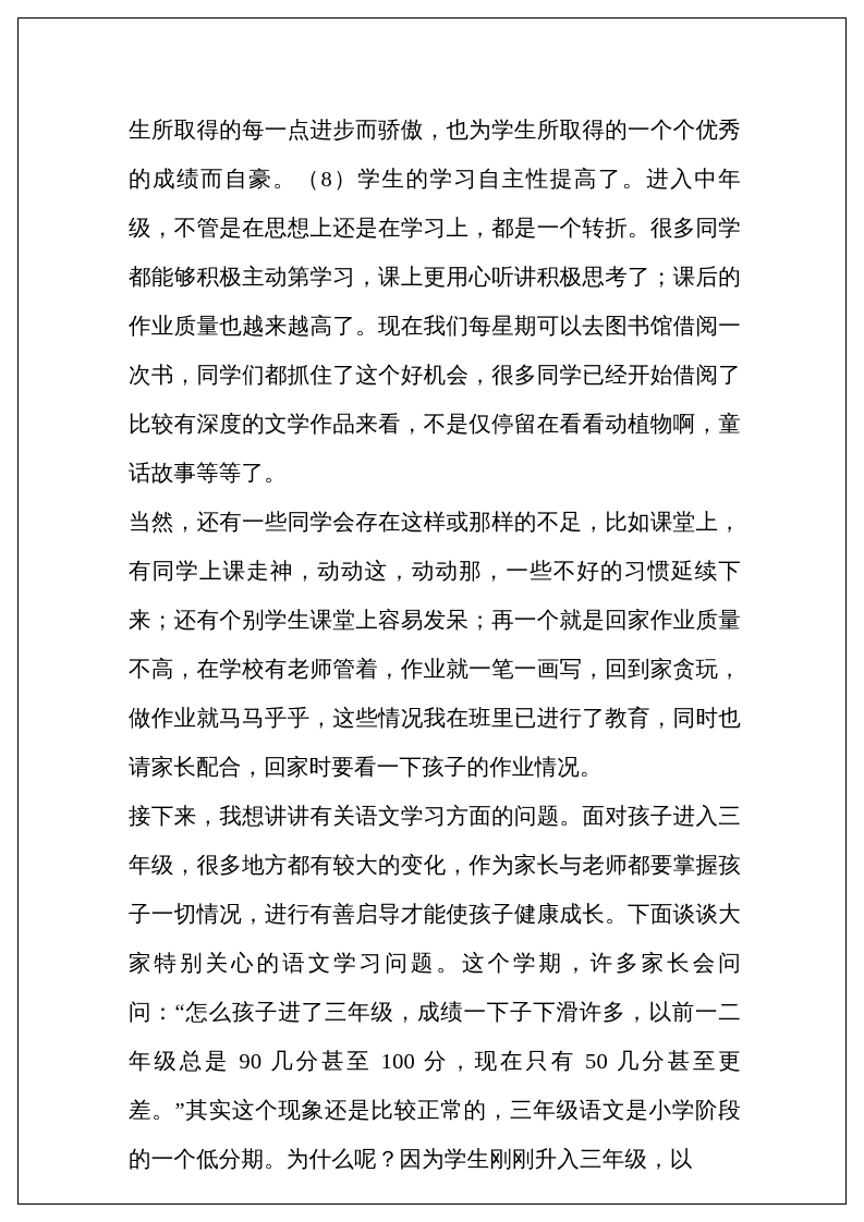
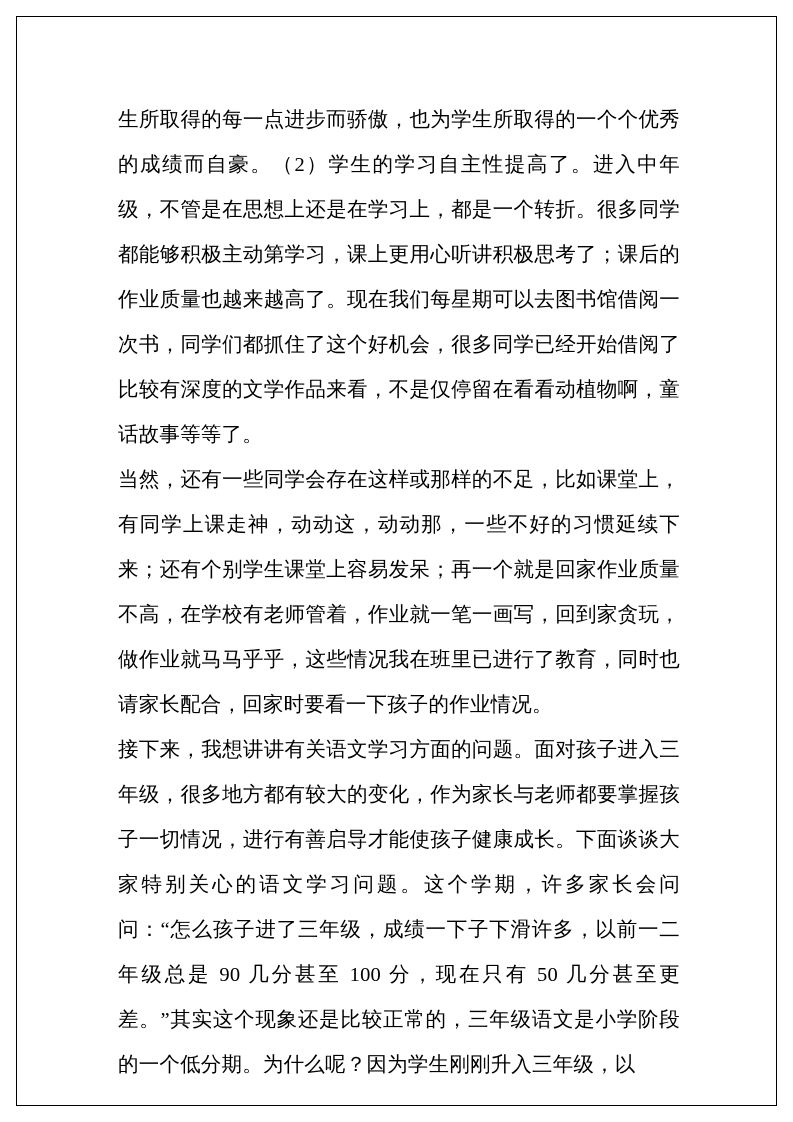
- 生所取得的每一点进步而骄傲，也为学生所取得的一个个优秀的成绩而自豪。（8）学生的学习自主性提高了。进入中年级，不管是在思想上还是在学习上，都是一个转折。很多同学都能够积极主动第学习，课上更用心听讲积极思考了；课后的作业质量也越来越高了。现在我们每星期可以去图书馆借阅一次书，同学们都抓住了这个好机会，很多同学已经开始借阅了比较有深度的文学作品来看，不是仅停留在看看动植物啊，童话故事等等了。
+ 生所取得的每一点进步而骄傲，也为学生所取得的一个个优秀的成绩而自豪。（2）学生的学习自主性提高了。进入中年级，不管是在思想上还是在学习上，都是一个转折。很多同学都能够积极主动第学习，课上更用心听讲积极思考了；课后的作业质量也越来越高了。现在我们每星期可以去图书馆借阅一次书，同学们都抓住了这个好机会，很多同学已经开始借阅了比较有深度的文学作品来看，不是仅停留在看看动植物啊，童话故事等等了。
  当然，还有一些同学会存在这样或那样的不足，比如课堂上，有同学上课走神，动动这，动动那，一些不好的习惯延续下来；还有个别学生课堂上容易发呆；再一个就是回家作业质量不高，在学校有老师管着，作业就一笔一画写，回到家贪玩，做作业就马马乎乎，这些情况我在班里已进行了教育，同时也请家长配合，回家时要看一下孩子的作业情况。
  接下来，我想讲讲有关语文学习方面的问题。面对孩子进入三年级，很多地方都有较大的变化，作为家长与老师都要掌握孩子一切情况，进行有善启导才能使孩子健康成长。下面谈谈大家特别关心的语文学习问题。这个学期，许多家长会问问：“怎么孩子进了三年级，成绩一下子下滑许多，以前一二年级总是 90 几分甚至 100 分，现在只有 50 几分甚至更差。”其实这个现象还是比较正常的，三年级语文是小学阶段的一个低分期。为什么呢？因为学生刚刚升入三年级，以
